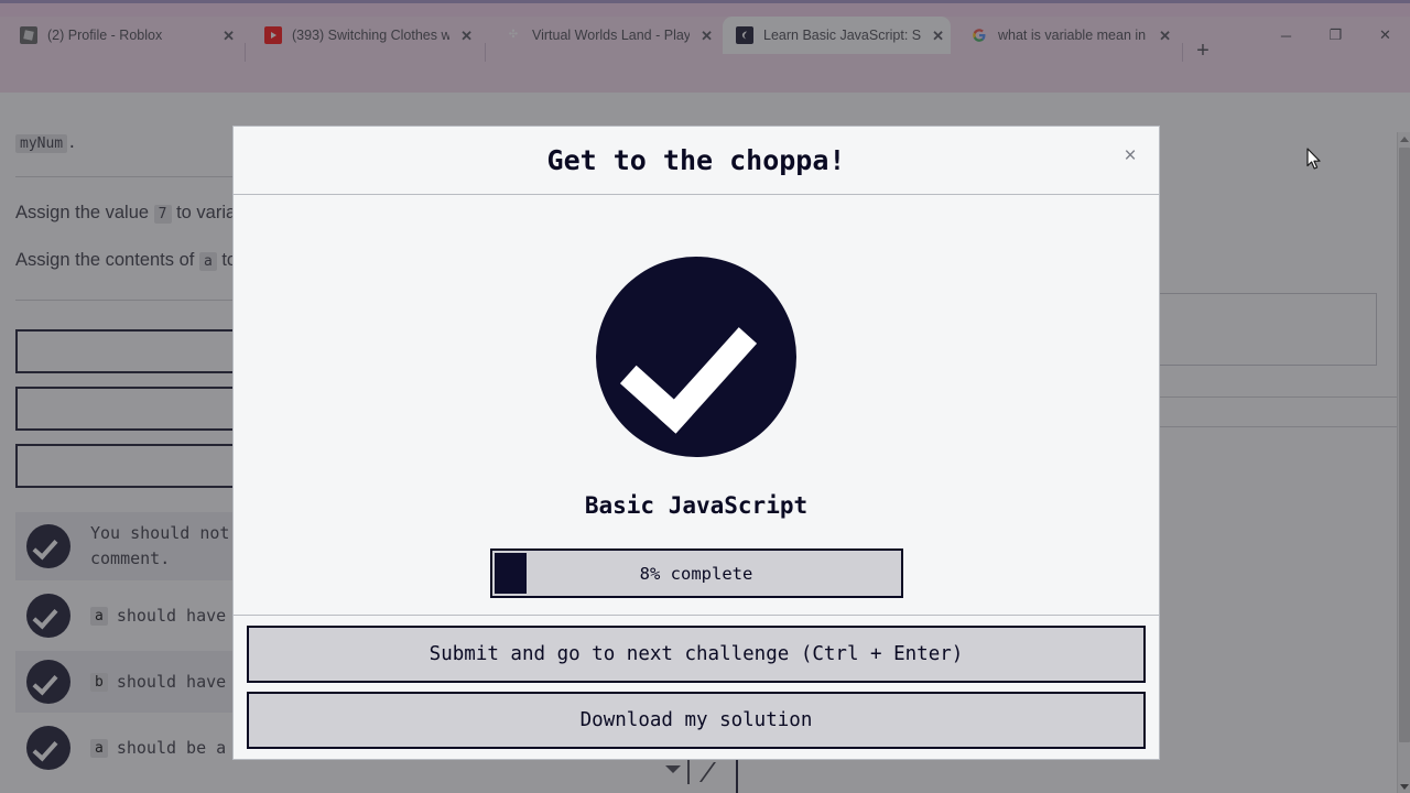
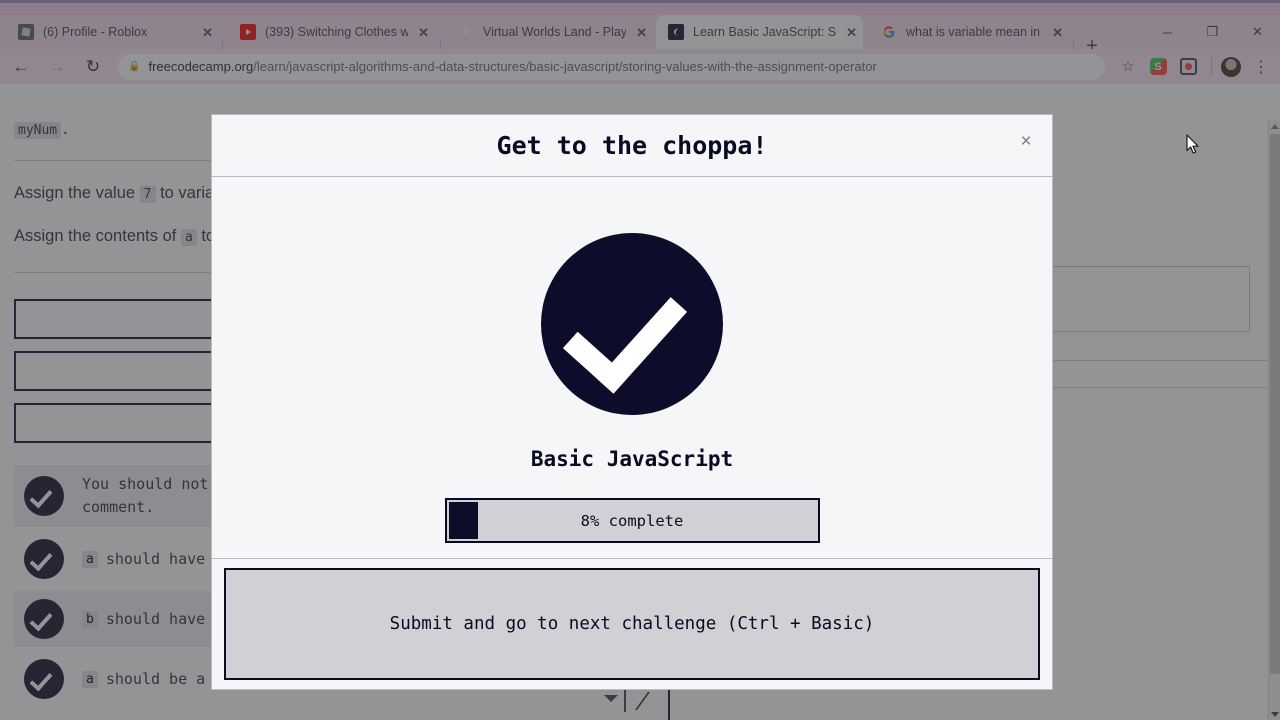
- (2) Profile - Roblox
+ (6) Profile - Roblox
  ✕
  (393) Switching Clothes w
  ✕
  Virtual Worlds Land - Play
  ✕
  Learn Basic JavaScript: S
  ✕
  what is variable mean in
  ✕
  +
  ─
  ❐
  ✕
+ ←
+ →
+ ↻
+ 🔒
+ freecodecamp.org/learn/javascript-algorithms-and-data-structures/basic-javascript/storing-values-with-the-assignment-operator
+ ☆
+ S
+ ⋮
  myNum .
  Assign the value 7 to varia
  Assign the contents of a t
  You should not
  comment.
  a
  should have
  b
  should have
  a
  should be a
  Get to the choppa!
  ×
  Basic JavaScript
  8% complete
- Submit and go to next challenge (Ctrl + Enter)
+ Submit and go to next challenge (Ctrl + Basic)
- Download my solution
